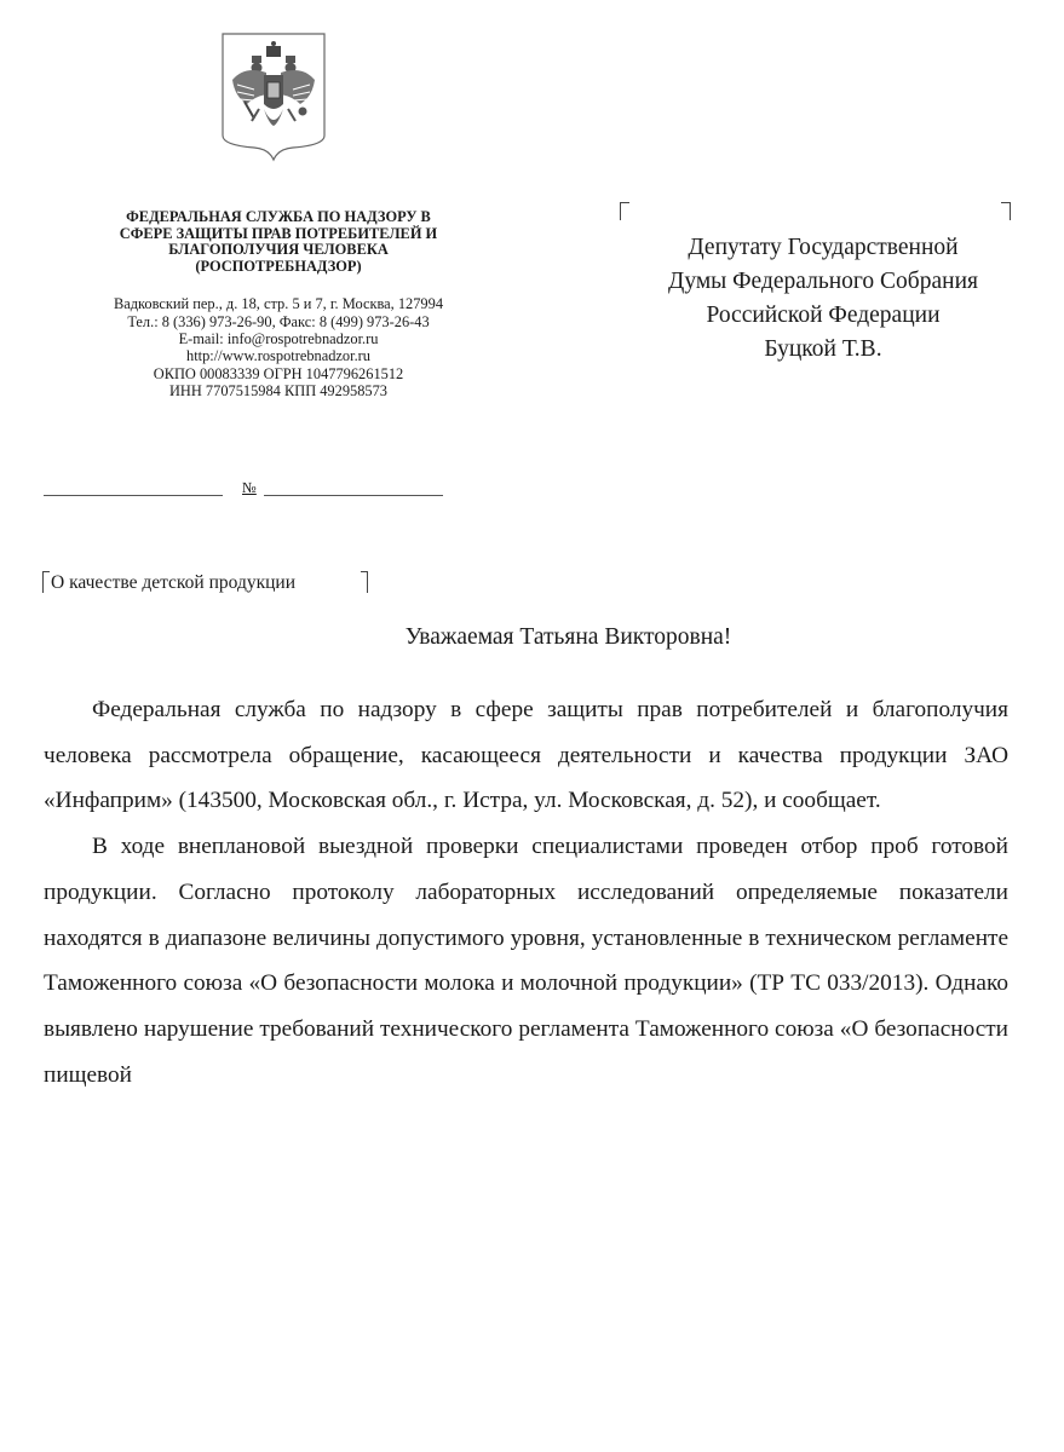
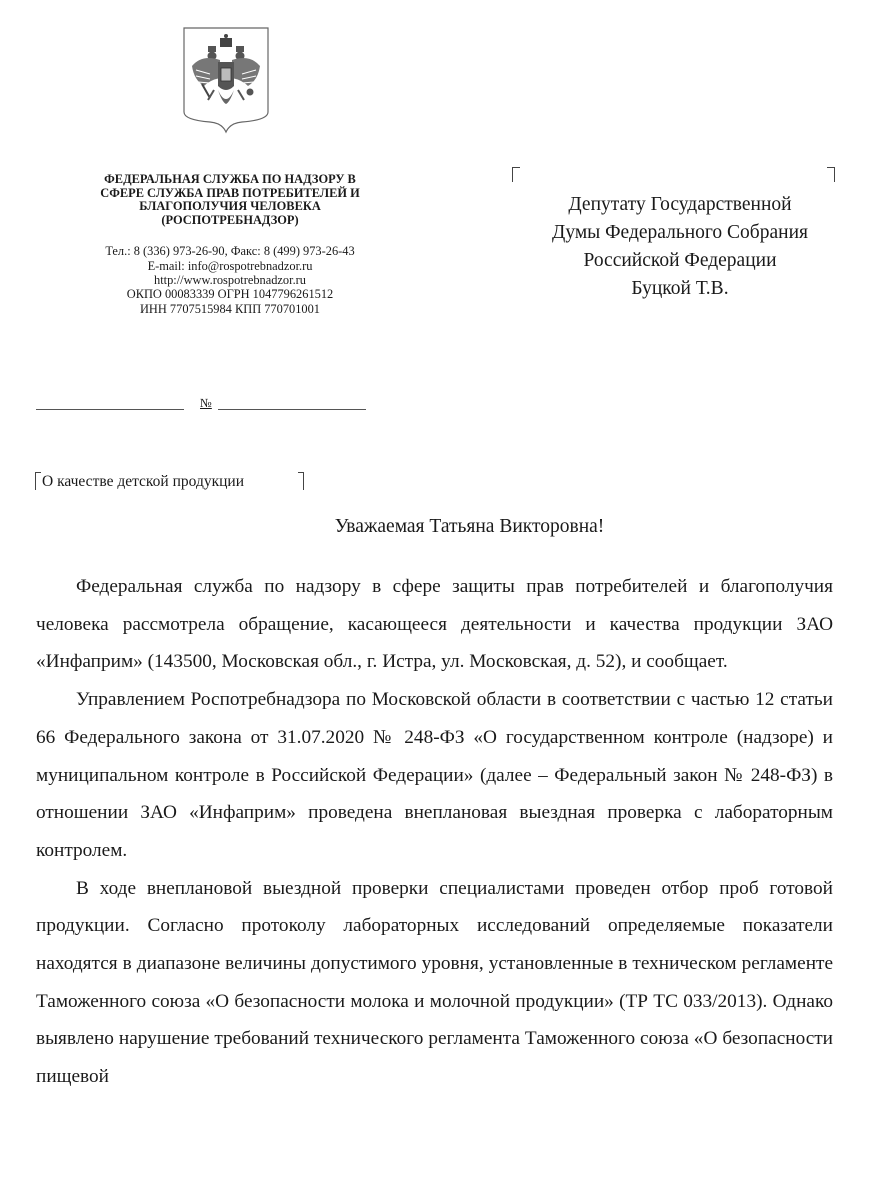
  ФЕДЕРАЛЬНАЯ СЛУЖБА ПО НАДЗОРУ В
- СФЕРЕ ЗАЩИТЫ ПРАВ ПОТРЕБИТЕЛЕЙ И
+ СФЕРЕ СЛУЖБА ПРАВ ПОТРЕБИТЕЛЕЙ И
  БЛАГОПОЛУЧИЯ ЧЕЛОВЕКА
  (РОСПОТРЕБНАДЗОР)
- Вадковский пер., д. 18, стр. 5 и 7, г. Москва, 127994
  Тел.: 8 (336) 973-26-90, Факс: 8 (499) 973-26-43
  E-mail: info@rospotrebnadzor.ru
  http://www.rospotrebnadzor.ru
  ОКПО 00083339 ОГРН 1047796261512
- ИНН 7707515984 КПП 492958573
+ ИНН 7707515984 КПП 770701001
  №
  Депутату Государственной
  Думы Федерального Собрания
  Российской Федерации
  Буцкой Т.В.
  О качестве детской продукции
  Уважаемая Татьяна Викторовна!
  Федеральная служба по надзору в сфере защиты прав потребителей и благополучия человека рассмотрела обращение, касающееся деятельности и качества продукции ЗАО «Инфаприм» (143500, Московская обл., г. Истра, ул. Московская, д. 52), и сообщает.
+ Управлением Роспотребнадзора по Московской области в соответствии с частью 12 статьи 66 Федерального закона от 31.07.2020 № 248-ФЗ «О государственном контроле (надзоре) и муниципальном контроле в Российской Федерации» (далее – Федеральный закон № 248-ФЗ) в отношении ЗАО «Инфаприм» проведена внеплановая выездная проверка с лабораторным контролем.
  В ходе внеплановой выездной проверки специалистами проведен отбор проб готовой продукции. Согласно протоколу лабораторных исследований определяемые показатели находятся в диапазоне величины допустимого уровня, установленные в техническом регламенте Таможенного союза «О безопасности молока и молочной продукции» (ТР ТС 033/2013). Однако выявлено нарушение требований технического регламента Таможенного союза «О безопасности пищевой
